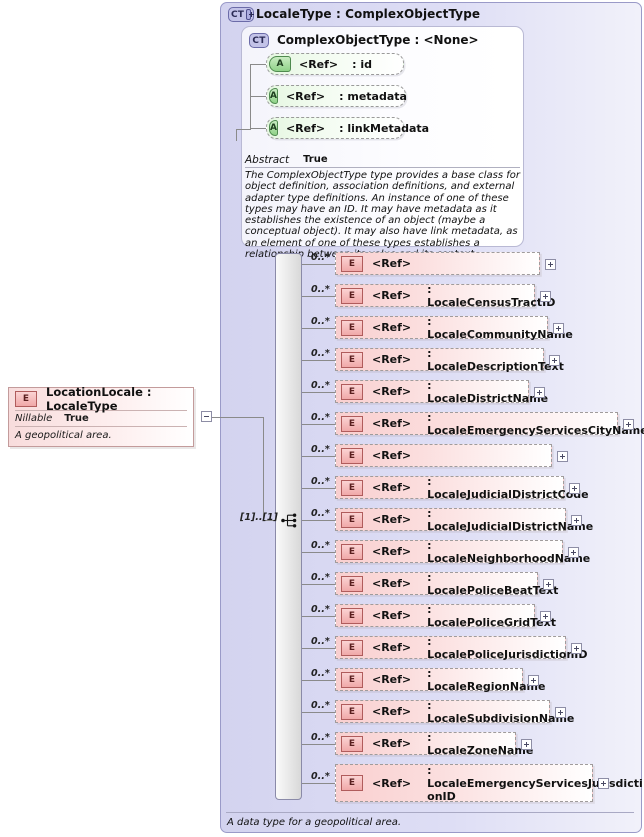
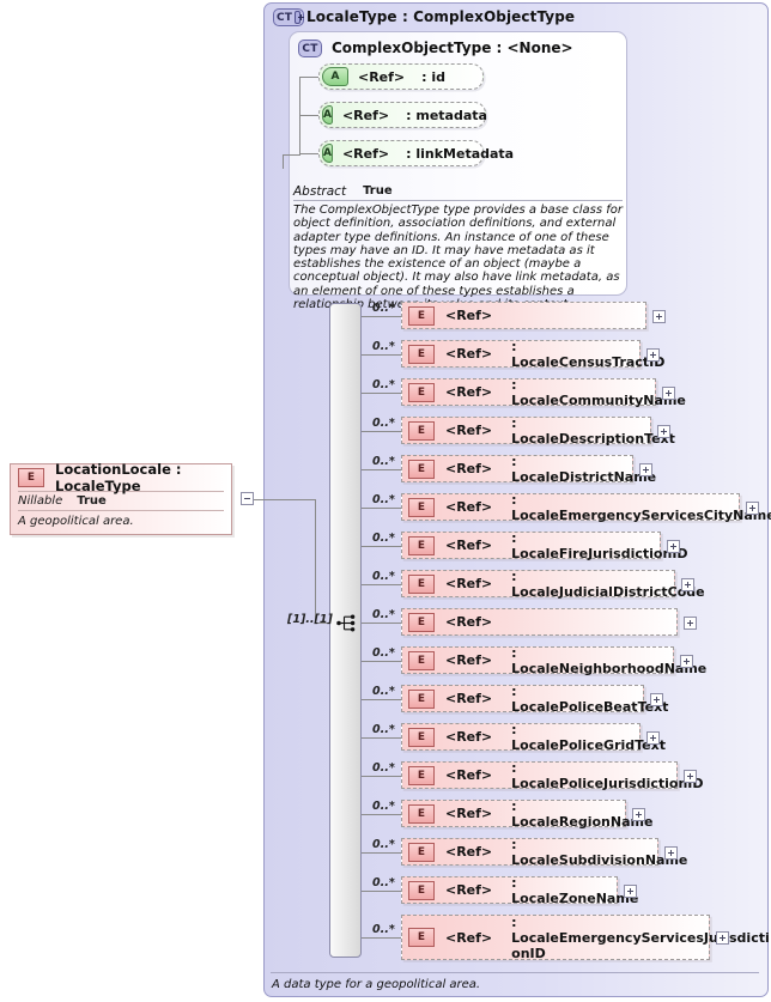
  CT
  LocaleType : ComplexObjectType
  CT
  ComplexObjectType : <None>
  A
  <Ref>
  : id
  A
  <Ref>
  : metadata
  A
  <Ref>
  : linkMetadata
  Abstract
  True
  The ComplexObjectType type provides a base class for object definition, association definitions, and external adapter type definitions. An instance of one of these types may have an ID. It may have metadata as it establishes the existence of an object (maybe a conceptual object). It may also have link metadata, as an element of one of these types establishes a relatio betw
  E
  LocationLocale : LocaleType
  Nillable
  True
  A geopolitical area.
  [1]..[1]
  0..*
  E
  <Ref>
  0..*
  E
  <Ref>
  : LocaleCensusTractID
  0..*
  E
  <Ref>
  : LocaleCommunityName
  0..*
  E
  <Ref>
  : LocaleDescriptionText
  0..*
  E
  <Ref>
  : LocaleDistrictName
  0..*
  E
  <Ref>
  : LocaleEmergencyServicesCityNam
  0..*
  E
  <Ref>
+ : LocaleFireJurisdictionID
  0..*
  E
  <Ref>
  : LocaleJudicialDistrictCode
  0..*
  E
  <Ref>
- : LocaleJudicialDistrictName
  0..*
  E
  <Ref>
  : LocaleNeighborhoodName
  0..*
  E
  <Ref>
  : LocalePoliceBeatText
  0..*
  E
  <Ref>
  : LocalePoliceGridText
  0..*
  E
  <Ref>
  : LocalePoliceJurisdictionID
  0..*
  E
  <Ref>
  : LocaleRegionName
  0..*
  E
  <Ref>
  : LocaleSubdivisionName
  0..*
  E
  <Ref>
  : LocaleZoneName
  0..*
  E
  <Ref>
  : LocaleEmergencyServicesJusdicti
  onID
  A data type for a geopolitical area.
